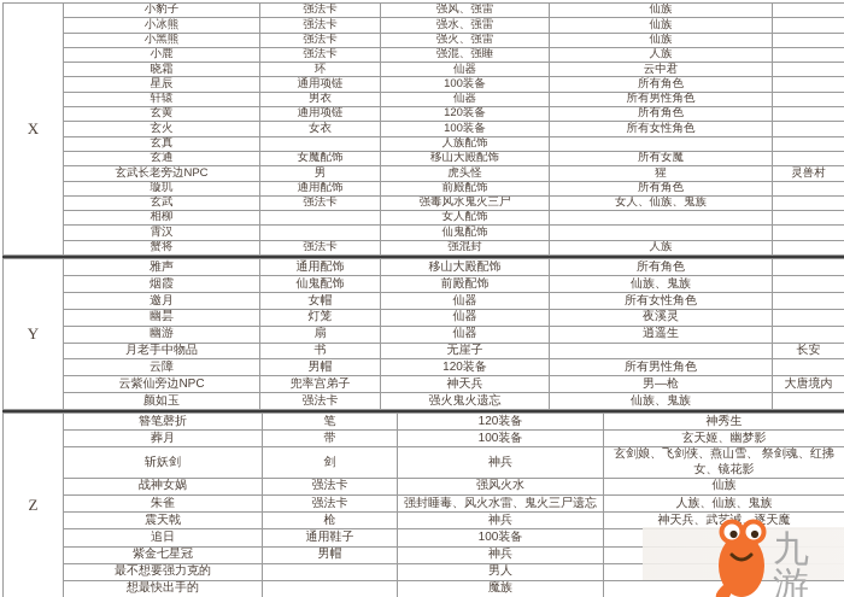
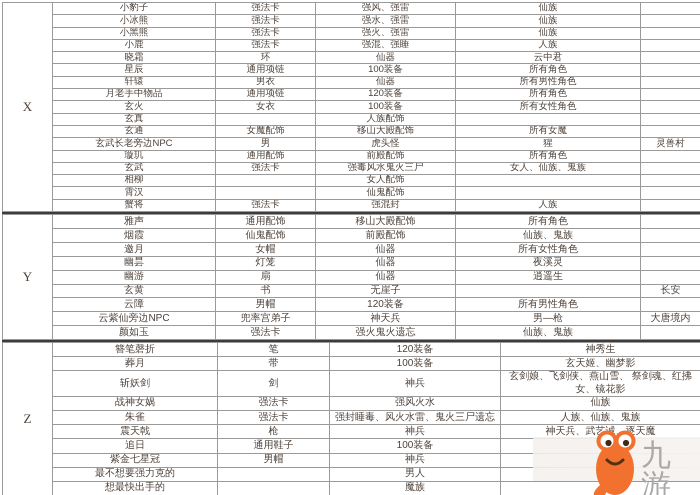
  X	小豹子	强法卡	强风、强雷	仙族
  小冰熊	强法卡	强水、强雷	仙族
  小黑熊	强法卡	强火、强雷	仙族
  小鹿	强法卡	强混、强睡	人族
  晓霜	环	仙器	云中君
  星辰	通用项链	100装备	所有角色
  轩辕	男衣	仙器	所有男性角色
- 玄黄	通用项链	120装备	所有角色
+ 月老手中物品	通用项链	120装备	所有角色
  玄火	女衣	100装备	所有女性角色
  玄真		人族配饰
  玄通	女魔配饰	移山大殿配饰	所有女魔
  玄武长老旁边NPC	男	虎头怪	猩	灵兽村
  璇玑	通用配饰	前殿配饰	所有角色
  玄武	强法卡	强毒风水鬼火三尸	女人、仙族、鬼族
  相柳		女人配饰
  霄汉		仙鬼配饰
  蟹将	强法卡	强混封	人族
  Y	雅声	通用配饰	移山大殿配饰	所有角色
  烟霞	仙鬼配饰	前殿配饰	仙族、鬼族
  邀月	女帽	仙器	所有女性角色
  幽昙	灯笼	仙器	夜溪灵
  幽游	扇	仙器	逍遥生
- 月老手中物品	书	无崖子		长安
+ 玄黄	书	无崖子		长安
  云障	男帽	120装备	所有男性角色
  云紫仙旁边NPC	兜率宫弟子	神天兵	男—枪	大唐境内
  颜如玉	强法卡	强火鬼火遗忘	仙族、鬼族
  Z	簪笔磬折	笔	120装备	神秀生
  葬月	带	100装备	玄天姬、幽梦影
  斩妖剑	剑	神兵	玄剑娘、飞剑侠、燕山雪、 祭剑魂、红拂女、镜花影
  战神女娲	强法卡	强风火水	仙族
  朱雀	强法卡	强封睡毒、风火水雷、鬼火三尸遗忘	人族、仙族、鬼族
  震天戟	枪	神兵	神天兵、武艺、逐天魔
  追日	通用鞋子	100装备
  紫金七星冠	男帽	神兵
  最不想要强力克的		男人
  想最快出手的		魔族
  九游
